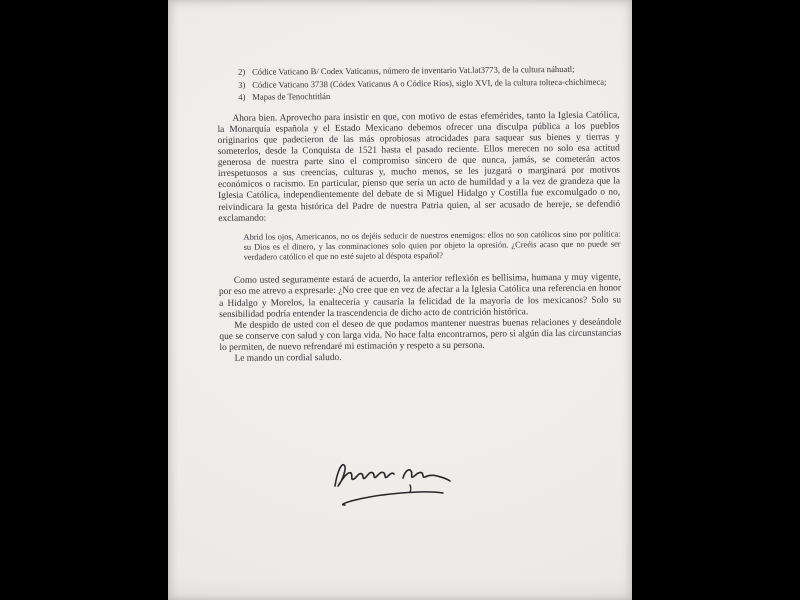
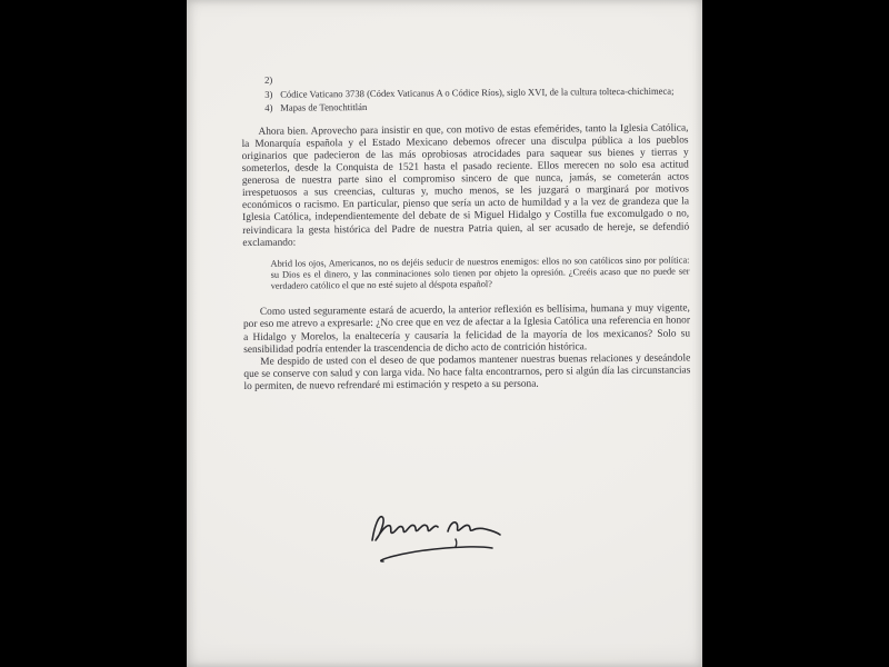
  2)
- Códice Vaticano B/ Codex Vaticanus, número de inventario Vat.lat3773, de la cultura náhuatl;
  3)
  Códice Vaticano 3738 (Códex Vaticanus A o Códice Ríos), siglo XVI, de la cultura tolteca-chichimeca;
  4)
  Mapas de Tenochtitlán
  Ahora bien. Aprovecho para insistir en que, con motivo de estas efemérides, tanto la Iglesia Católica, la Monarquía española y el Estado Mexicano debemos ofrecer una disculpa pública a los pueblos originarios que padecieron de las más oprobiosas atrocidades para saquear sus bienes y tierras y someterlos, desde la Conquista de 1521 hasta el pasado reciente. Ellos merecen no solo esa actitud generosa de nuestra parte sino el compromiso sincero de que nunca, jamás, se cometerán actos irrespetuosos a sus creencias, culturas y, mucho menos, se les juzgará o marginará por motivos económicos o racismo. En particular, pienso que sería un acto de humildad y a la vez de grandeza que la Iglesia Católica, independientemente del debate de si Miguel Hidalgo y Costilla fue excomulgado o no, reivindicara la gesta histórica del Padre de nuestra Patria quien, al ser acusado de hereje, se defendió exclamando:
- Abrid los ojos, Americanos, no os dejéis seducir de nuestros enemigos: ellos no son católicos sino por política: su Dios es el dinero, y las conminaciones solo quien por objeto la opresión. ¿Creéis acaso que no puede ser verdadero católico el que no esté sujeto al déspota español?
+ Abrid los ojos, Americanos, no os dejéis seducir de nuestros enemigos: ellos no son católicos sino por política: su Dios es el dinero, y las conminaciones solo tienen por objeto la opresión. ¿Creéis acaso que no puede ser verdadero católico el que no esté sujeto al déspota español?
  Como usted seguramente estará de acuerdo, la anterior reflexión es bellísima, humana y muy vigente, por eso me atrevo a expresarle: ¿No cree que en vez de afectar a la Iglesia Católica una referencia en honor a Hidalgo y Morelos, la enaltecería y causaría la felicidad de la mayoría de los mexicanos? Solo su sensibilidad podría entender la trascendencia de dicho acto de contrición histórica.
  Me despido de usted con el deseo de que podamos mantener nuestras buenas relaciones y deseándole que se conserve con salud y con larga vida. No hace falta encontrarnos, pero si algún día las circunstancias lo permiten, de nuevo refrendaré mi estimación y respeto a su persona.
- Le mando un cordial saludo.
